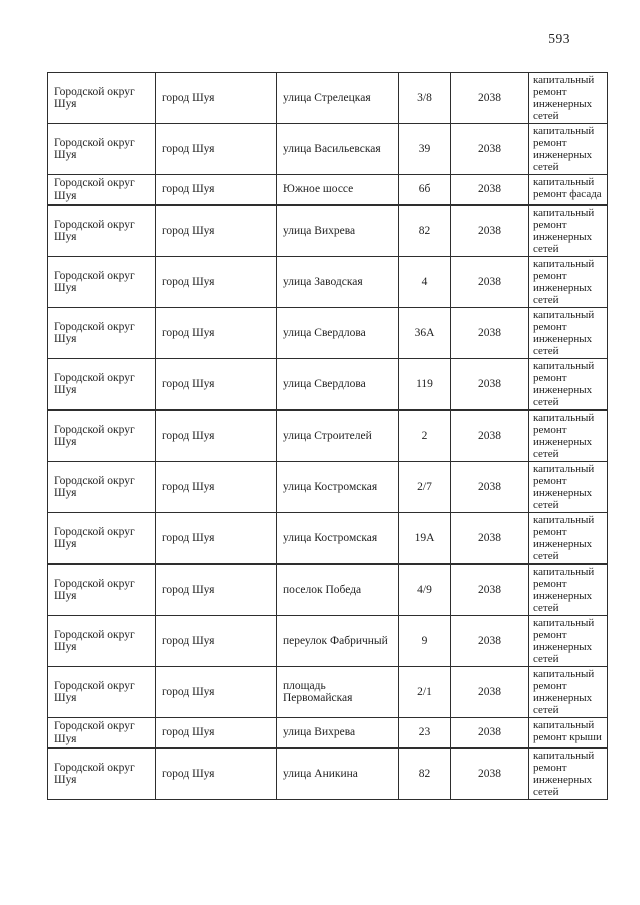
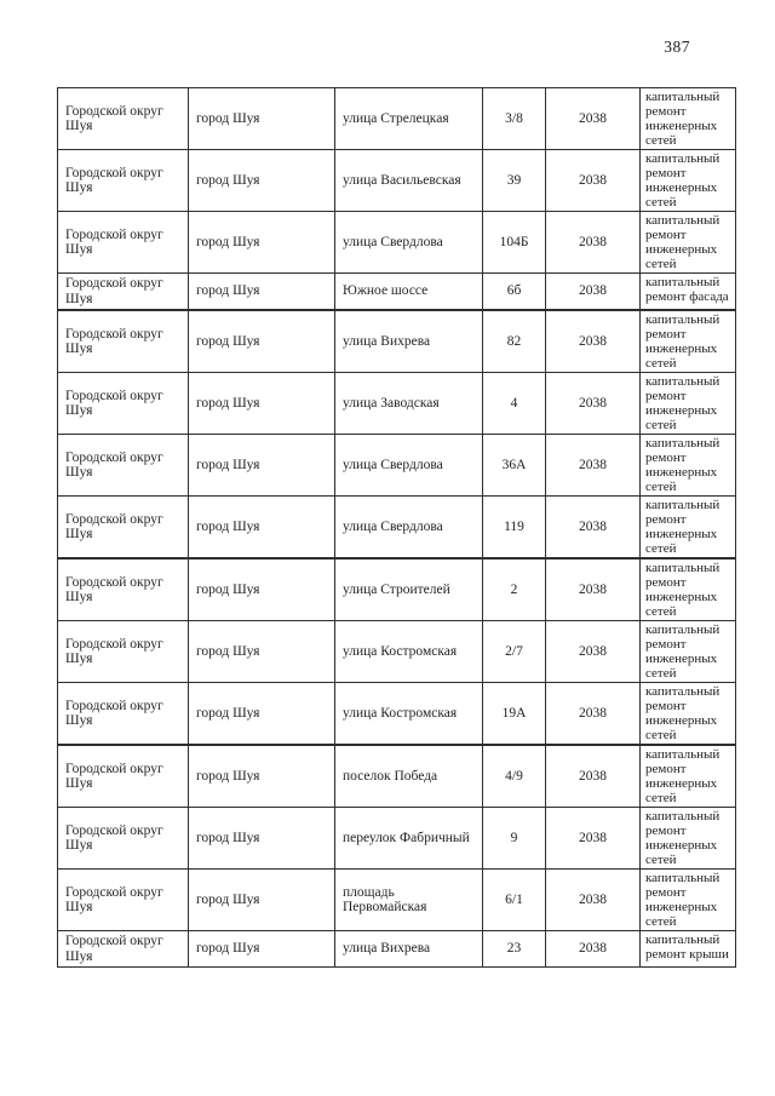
- 593
+ 387
  Городской округ Шуя	город Шуя	улица Стрелецкая	3/8	2038	капитальный ремонт инженерных сетей
  Городской округ Шуя	город Шуя	улица Васильевская	39	2038	капитальный ремонт инженерных сетей
+ Городской округ Шуя	город Шуя	улица Свердлова	104Б	2038	капитальный ремонт инженерных сетей
  Городской округ Шуя	город Шуя	Южное шоссе	6б	2038	капитальный ремонт фасада
  Городской округ Шуя	город Шуя	улица Вихрева	82	2038	капитальный ремонт инженерных сетей
  Городской округ Шуя	город Шуя	улица Заводская	4	2038	капитальный ремонт инженерных сетей
  Городской округ Шуя	город Шуя	улица Свердлова	36А	2038	капитальный ремонт инженерных сетей
  Городской округ Шуя	город Шуя	улица Свердлова	119	2038	капитальный ремонт инженерных сетей
  Городской округ Шуя	город Шуя	улица Строителей	2	2038	капитальный ремонт инженерных сетей
  Городской округ Шуя	город Шуя	улица Костромская	2/7	2038	капитальный ремонт инженерных сетей
  Городской округ Шуя	город Шуя	улица Костромская	19А	2038	капитальный ремонт инженерных сетей
  Городской округ Шуя	город Шуя	поселок Победа	4/9	2038	капитальный ремонт инженерных сетей
  Городской округ Шуя	город Шуя	переулок Фабричный	9	2038	капитальный ремонт инженерных сетей
- Городской округ Шуя	город Шуя	площадь Первомайская	2/1	2038	капитальный ремонт инженерных сетей
+ Городской округ Шуя	город Шуя	площадь Первомайская	6/1	2038	капитальный ремонт инженерных сетей
  Городской округ Шуя	город Шуя	улица Вихрева	23	2038	капитальный ремонт крыши
- Городской округ Шуя	город Шуя	улица Аникина	82	2038	капитальный ремонт инженерных сетей
